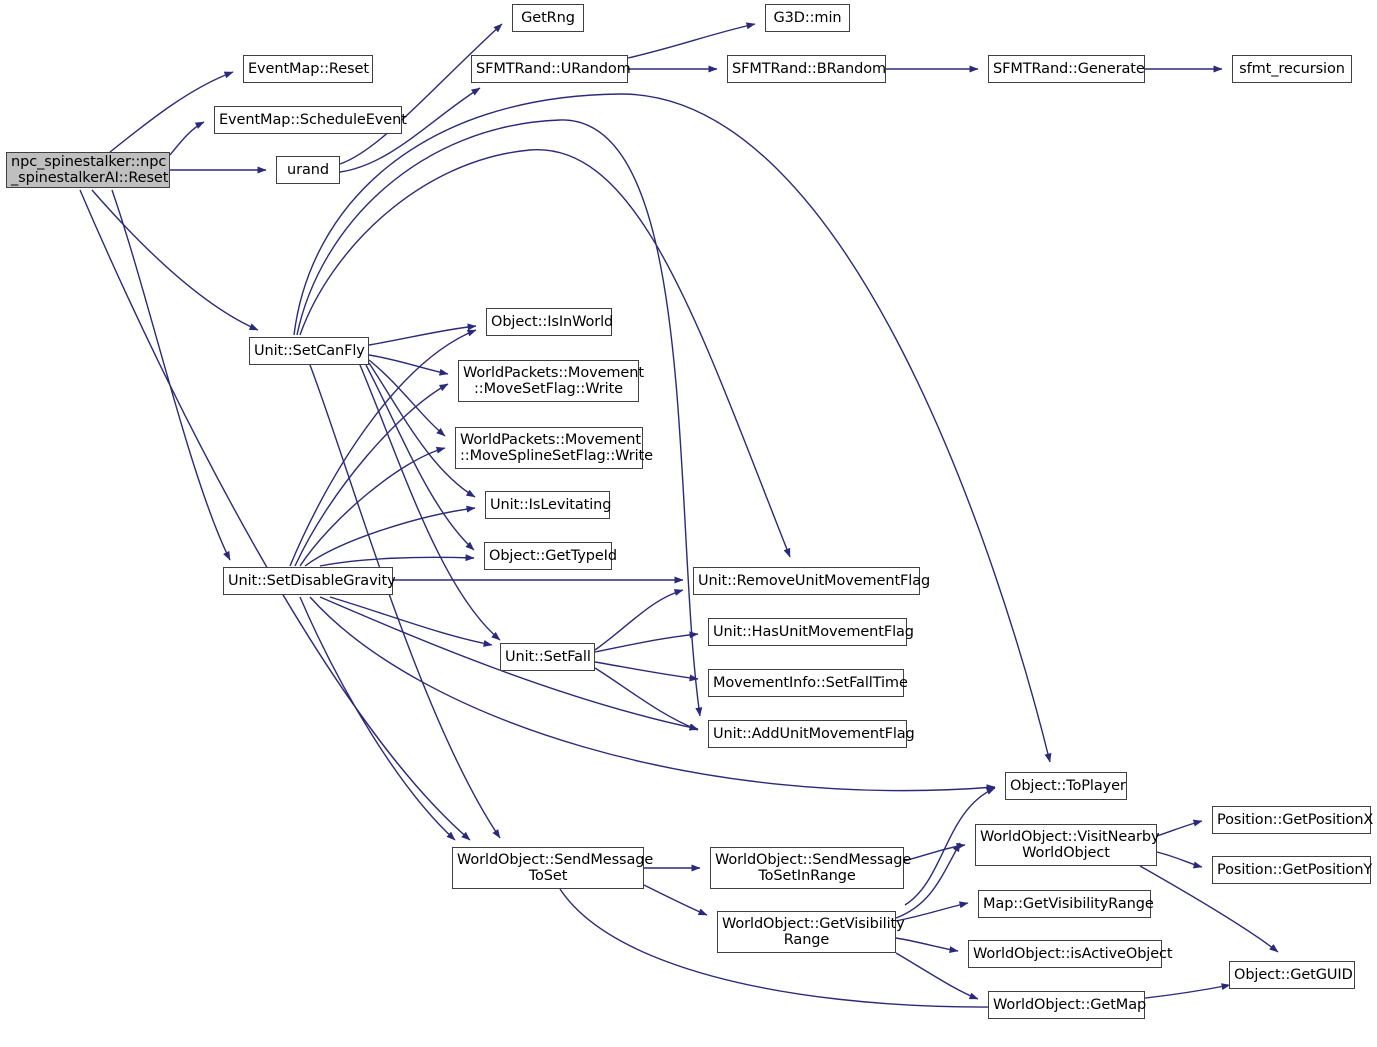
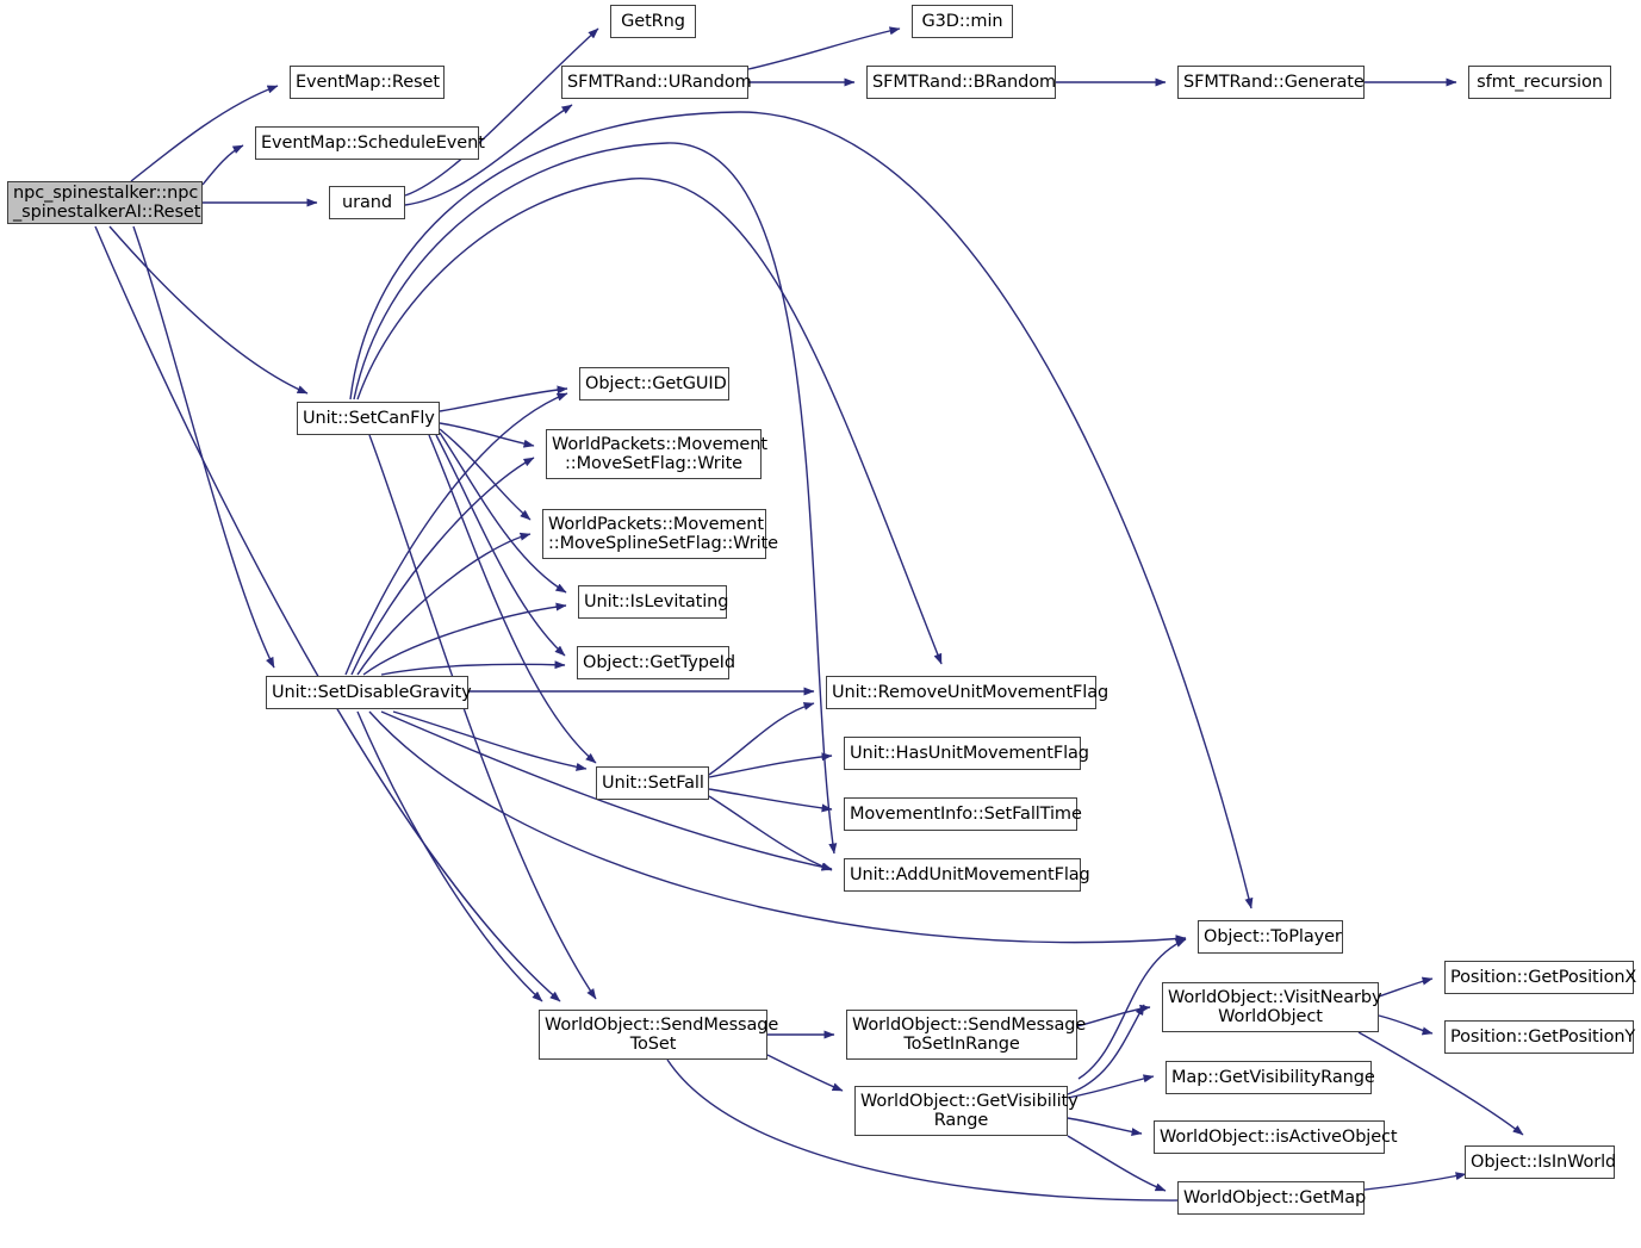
  npc_spinestalker::npc
  _spinestalkerAI::Reset
  EventMap::Reset
  EventMap::ScheduleEvent
  urand
  GetRng
  SFMTRand::URandom
  G3D::min
  SFMTRand::BRandom
  SFMTRand::Generate
  sfmt_recursion
  Unit::SetCanFly
  Unit::SetDisableGravity
- Object::IsInWorld
+ Object::GetGUID
  WorldPackets::Movement
  ::MoveSetFlag::Write
  WorldPackets::Movement
  ::MoveSplineSetFlag::Write
  Unit::IsLevitating
  Object::GetTypeId
  Unit::SetFall
  Unit::RemoveUnitMovementFlag
  Unit::HasUnitMovementFlag
  MovementInfo::SetFallTime
  Unit::AddUnitMovementFlag
  Object::ToPlayer
  WorldObject::SendMessage
  ToSet
  WorldObject::SendMessage
  ToSetInRange
  WorldObject::GetVisibility
  Range
  WorldObject::VisitNearby
  WorldObject
  Map::GetVisibilityRange
  WorldObject::isActiveObject
  WorldObject::GetMap
  Position::GetPositionX
  Position::GetPositionY
- Object::GetGUID
+ Object::IsInWorld
